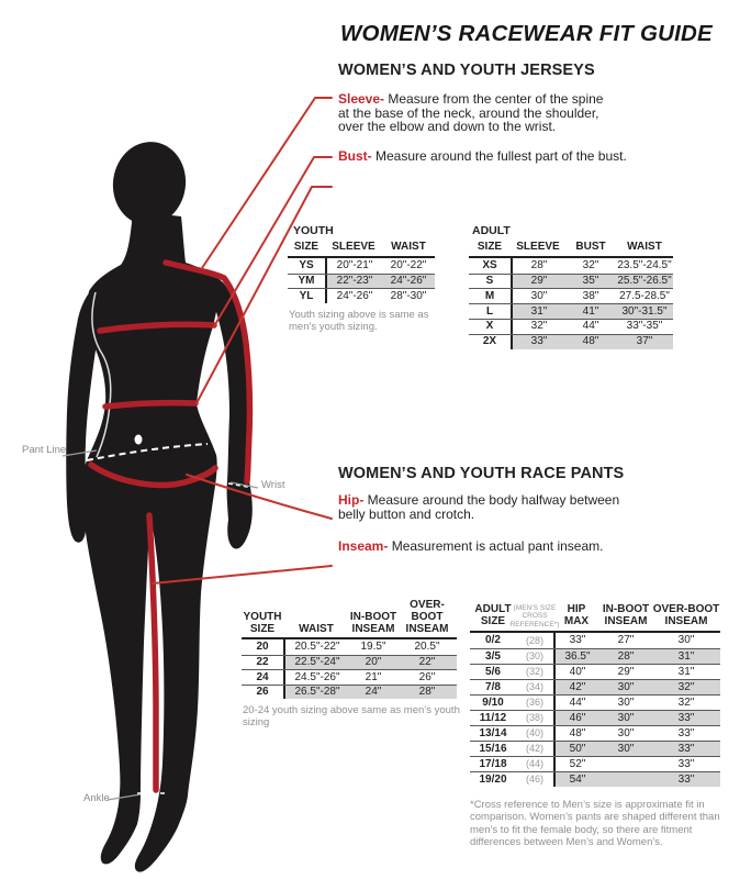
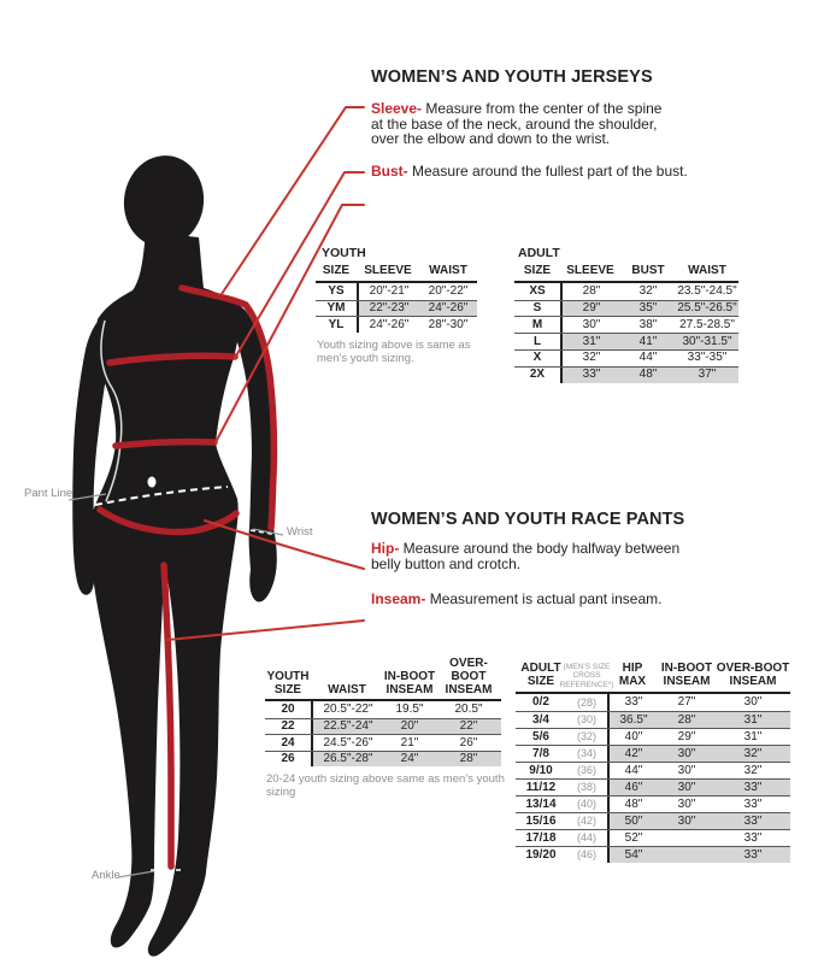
- WOMEN’S RACEWEAR FIT GUIDE
  WOMEN’S AND YOUTH JERSEYS
  WOMEN’S AND YOUTH RACE PANTS
  Sleeve- Measure from the center of the spine at the base of the neck, around the shoulder, over the elbow and down to the wrist.
  Bust- Measure around the fullest part of the bust.
  Hip- Measure around the body halfway between belly button and crotch.
  Inseam- Measurement is actual pant inseam.
  Pant Line
  Wrist
  Ankle
  YOUTH
  SIZE
  SLEEVE
  WAIST
  YS
  20"-21"
  20"-22"
  YM
  22"-23"
  24"-26"
  YL
  24"-26"
  28"-30"
  Youth sizing above is same as men’s youth sizing.
  ADULT
  SIZE
  SLEEVE
  BUST
  WAIST
  XS
  28"
  32"
  23.5"-24.5"
  S
  29"
  35"
  25.5"-26.5"
  M
  30"
  38"
  27.5-28.5"
  L
  31"
  41"
  30"-31.5"
  X
  32"
  44"
  33"-35"
  2X
  33"
  48"
  37"
  YOUTH
  SIZE
  WAIST
  IN-BOOT
  INSEAM
  OVER-BOOT
  INSEAM
  20
  20.5"-22"
  19.5"
  20.5"
  22
  22.5"-24"
  20"
  22"
  24
  24.5"-26"
  21"
  26"
  26
  26.5"-28"
  24"
  28"
  20-24 youth sizing above same as men’s youth sizing
  ADULT
  SIZE
  HIP
  MAX
  IN-BOOT
  INSEAM
  OVER-BOOT
  INSEAM
  0/2
  (28)
  33"
  27"
  30"
- 3/5
+ 3/4
  (30)
  36.5"
  28"
  31"
  5/6
  (32)
  40"
  29"
  31"
  7/8
  (34)
  42"
  30"
  32"
  9/10
  (36)
  44"
  30"
  32"
  11/12
  (38)
  46"
  30"
  33"
  13/14
  (40)
  48"
  30"
  33"
  15/16
  (42)
  50"
  30"
  33"
  17/18
  (44)
  52"
  33"
  19/20
  (46)
  54"
  33"
- *Cross reference to Men’s size is approximate fit in comparison. Women’s pants are shaped different than men’s to fit the female body, so there are fitment differences between Men’s and Women’s.
